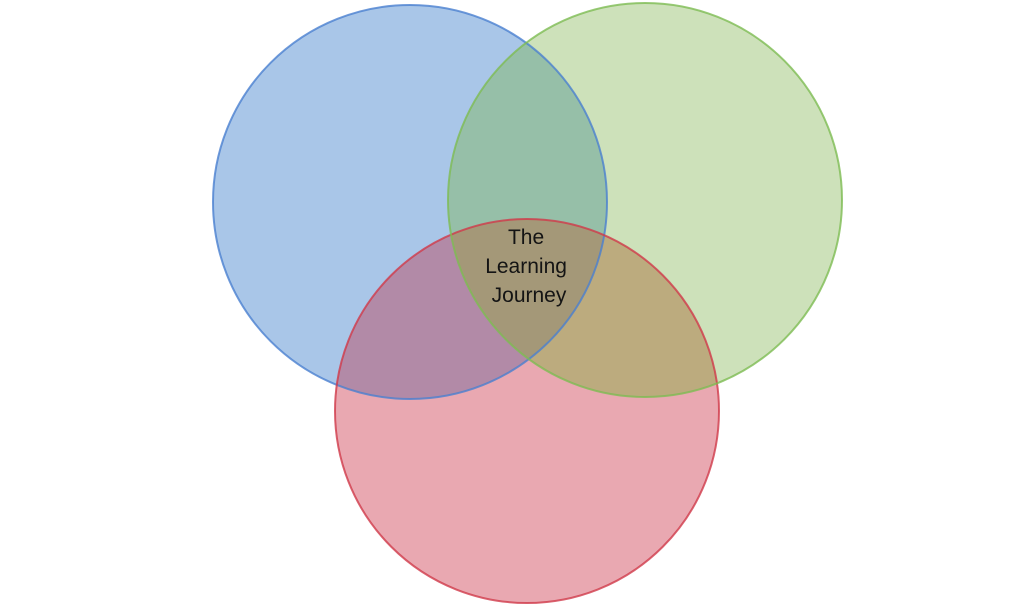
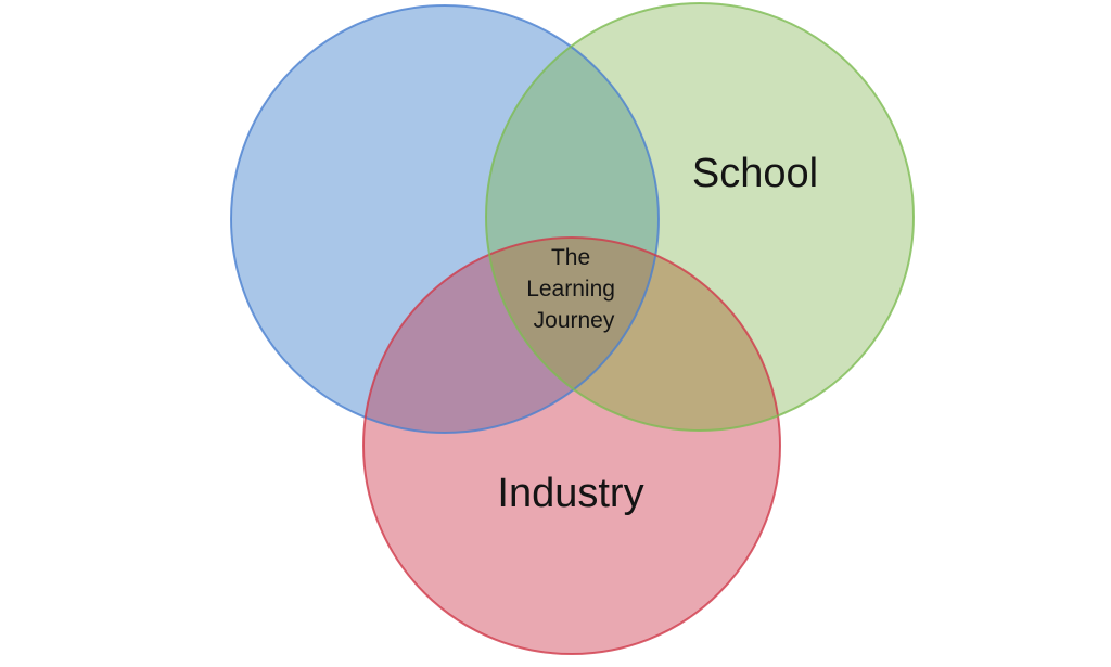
+ School
+ Industry
  The Learning Journey
